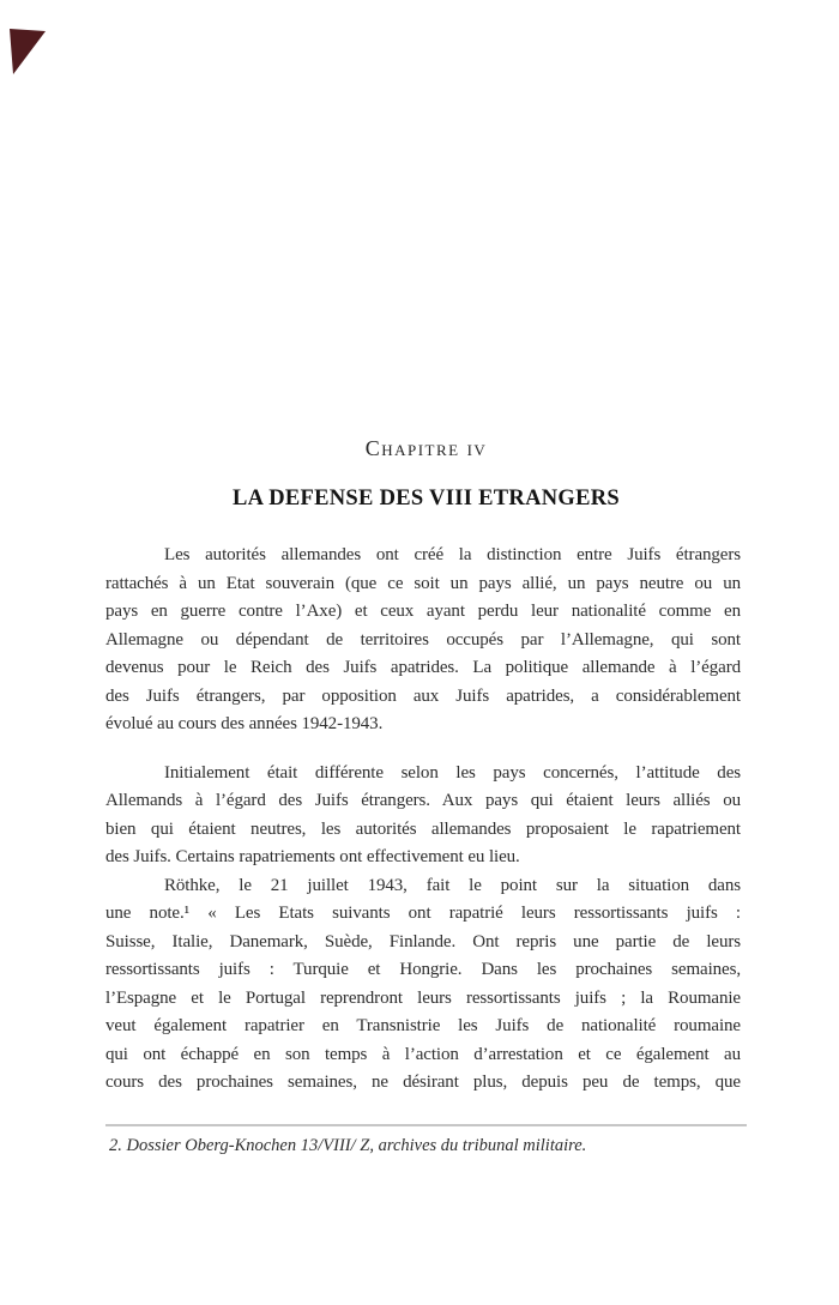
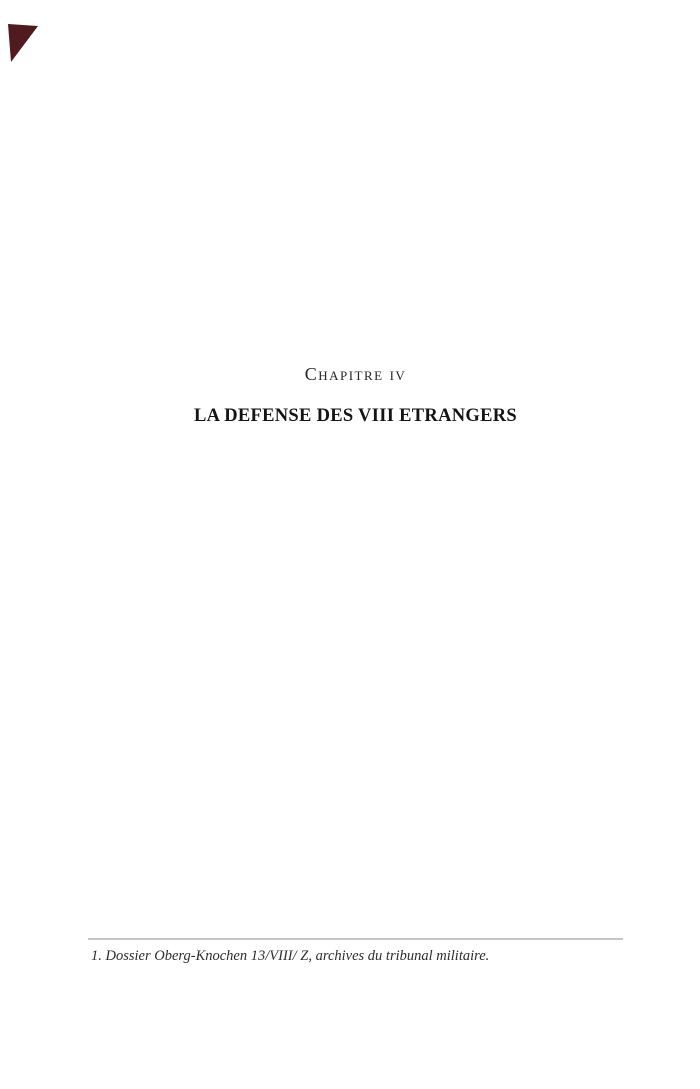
  Chapitre iv
  LA DEFENSE DES VIII ETRANGERS
- Les autorités allemandes ont créé la distinction entre Juifs étrangers
- rattachés à un Etat souverain (que ce soit un pays allié, un pays neutre ou un
- pays en guerre contre l’Axe) et ceux ayant perdu leur nationalité comme en
- Allemagne ou dépendant de territoires occupés par l’Allemagne, qui sont
- devenus pour le Reich des Juifs apatrides. La politique allemande à l’égard
- des Juifs étrangers, par opposition aux Juifs apatrides, a considérablement
- évolué au cours des années 1942-1943.
- Initialement était différente selon les pays concernés, l’attitude des
- Allemands à l’égard des Juifs étrangers. Aux pays qui étaient leurs alliés ou
- bien qui étaient neutres, les autorités allemandes proposaient le rapatriement
- des Juifs. Certains rapatriements ont effectivement eu lieu.
- Röthke, le 21 juillet 1943, fait le point sur la situation dans
- une note.¹ « Les Etats suivants ont rapatrié leurs ressortissants juifs :
- Suisse, Italie, Danemark, Suède, Finlande. Ont repris une partie de leurs
- ressortissants juifs : Turquie et Hongrie. Dans les prochaines semaines,
- l’Espagne et le Portugal reprendront leurs ressortissants juifs ; la Roumanie
- veut également rapatrier en Transnistrie les Juifs de nationalité roumaine
- qui ont échappé en son temps à l’action d’arrestation et ce également au
- cours des prochaines semaines, ne désirant plus, depuis peu de temps, que
- 2. Dossier Oberg-Knochen 13/VIII/ Z, archives du tribunal militaire.
+ 1. Dossier Oberg-Knochen 13/VIII/ Z, archives du tribunal militaire.
